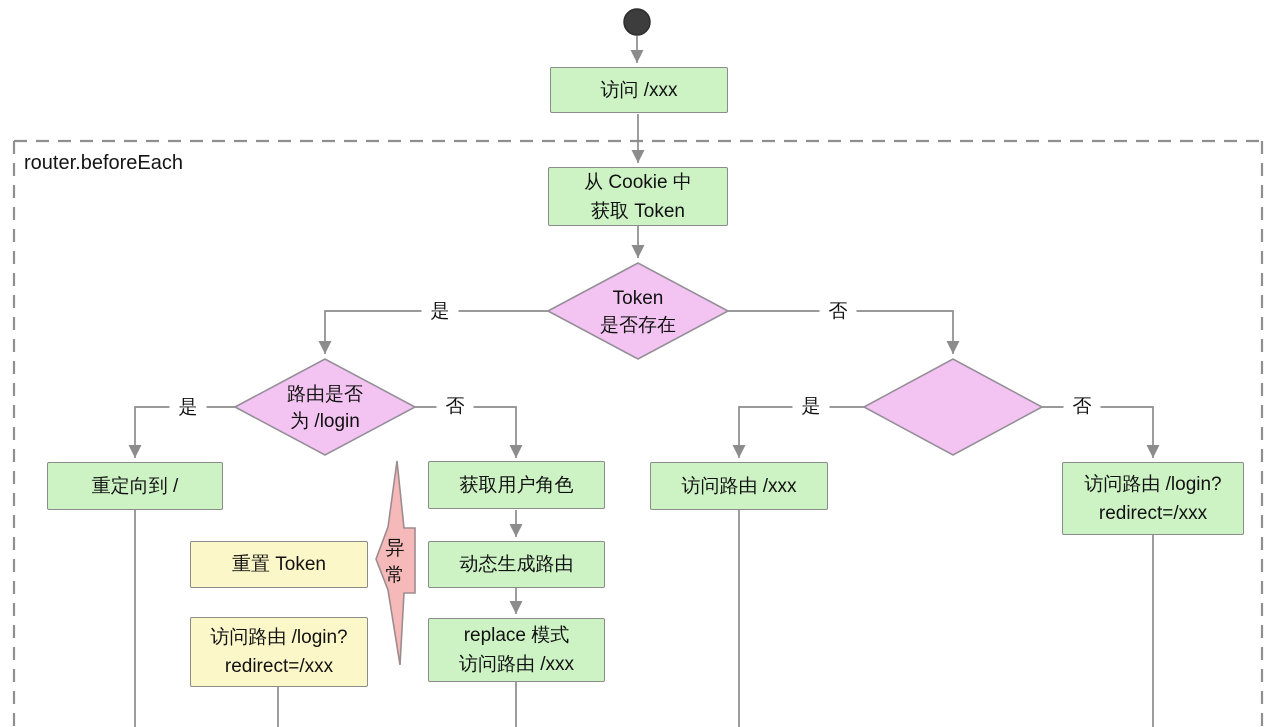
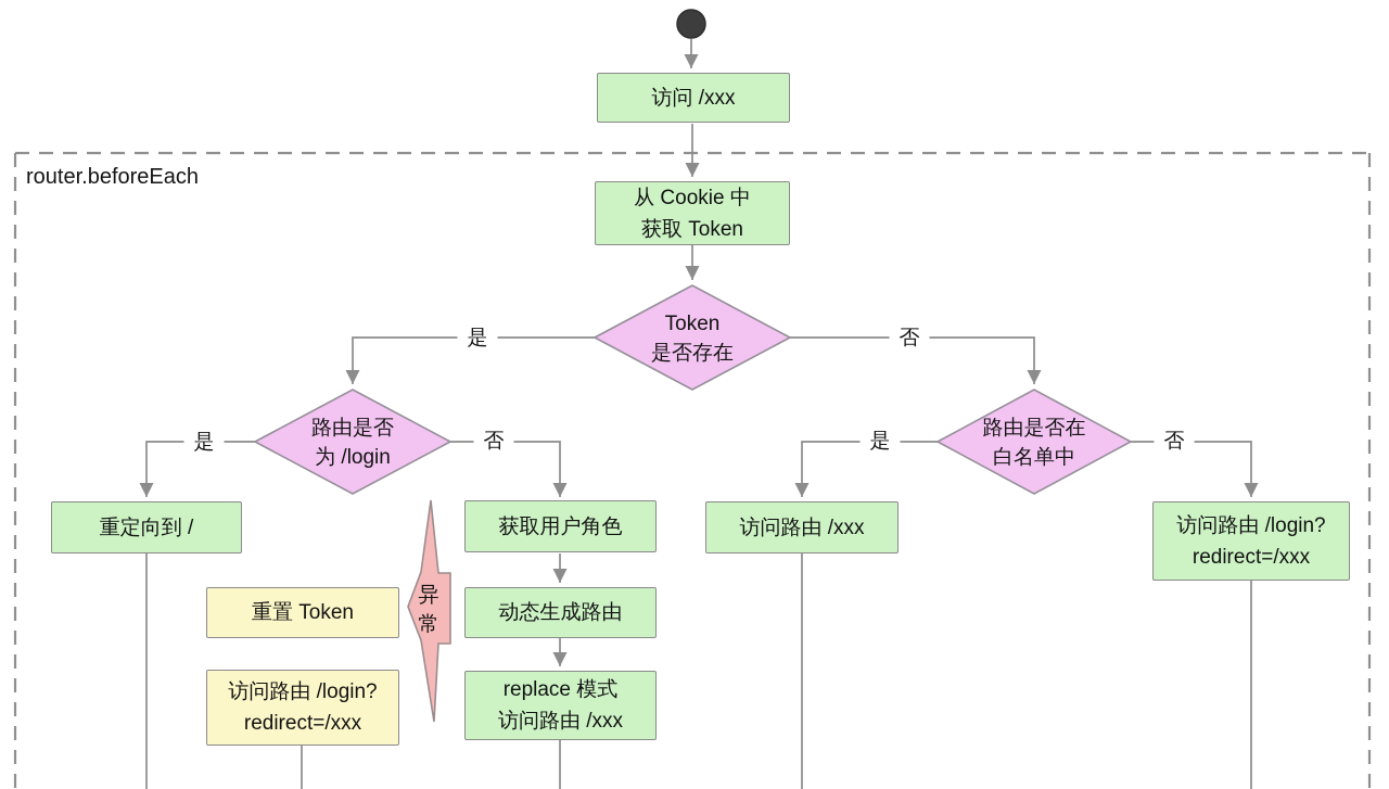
  router.beforeEach
  访问 /xxx
  从 Cookie 中
  获取 Token
  重定向到 /
  获取用户角色
  动态生成路由
  replace 模式
  访问路由 /xxx
  访问路由 /xxx
  访问路由 /login?
  redirect=/xxx
  重置 Token
  访问路由 /login?
  redirect=/xxx
  Token
  是否存在
  路由是否
  为 /login
+ 路由是否在
+ 白名单中
  异
  常
  是
  否
  是
  否
  是
  否
